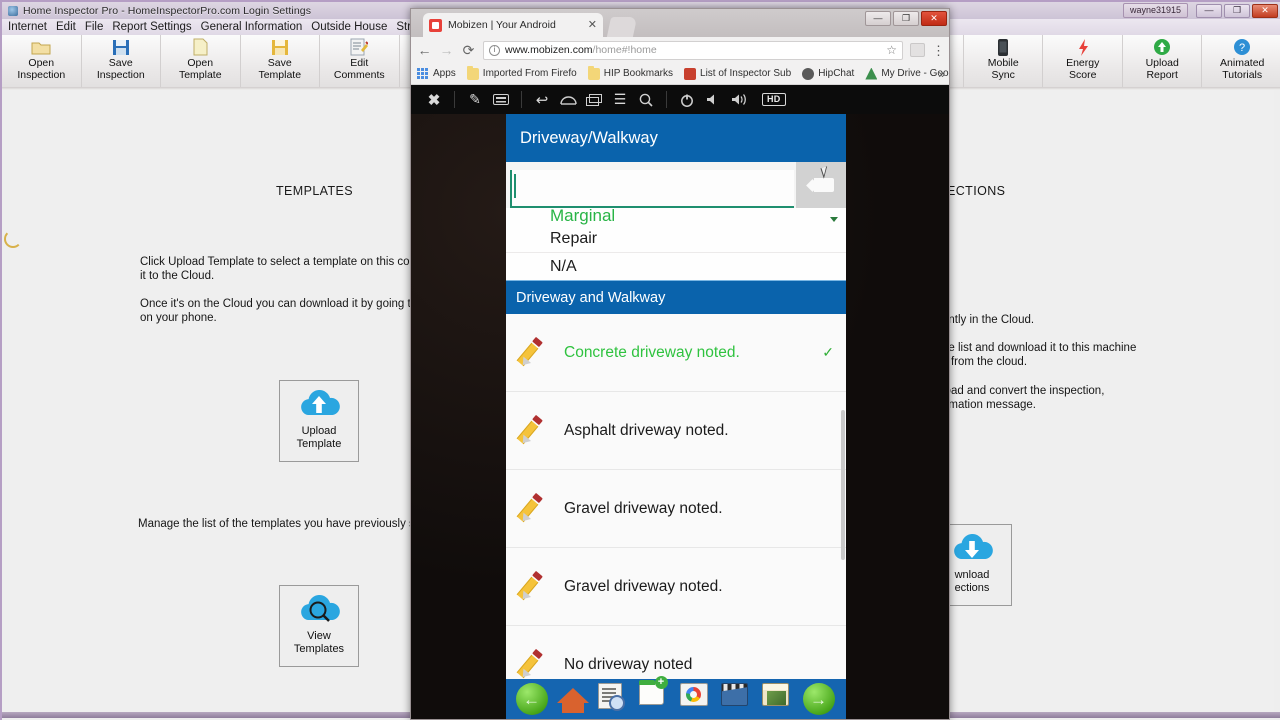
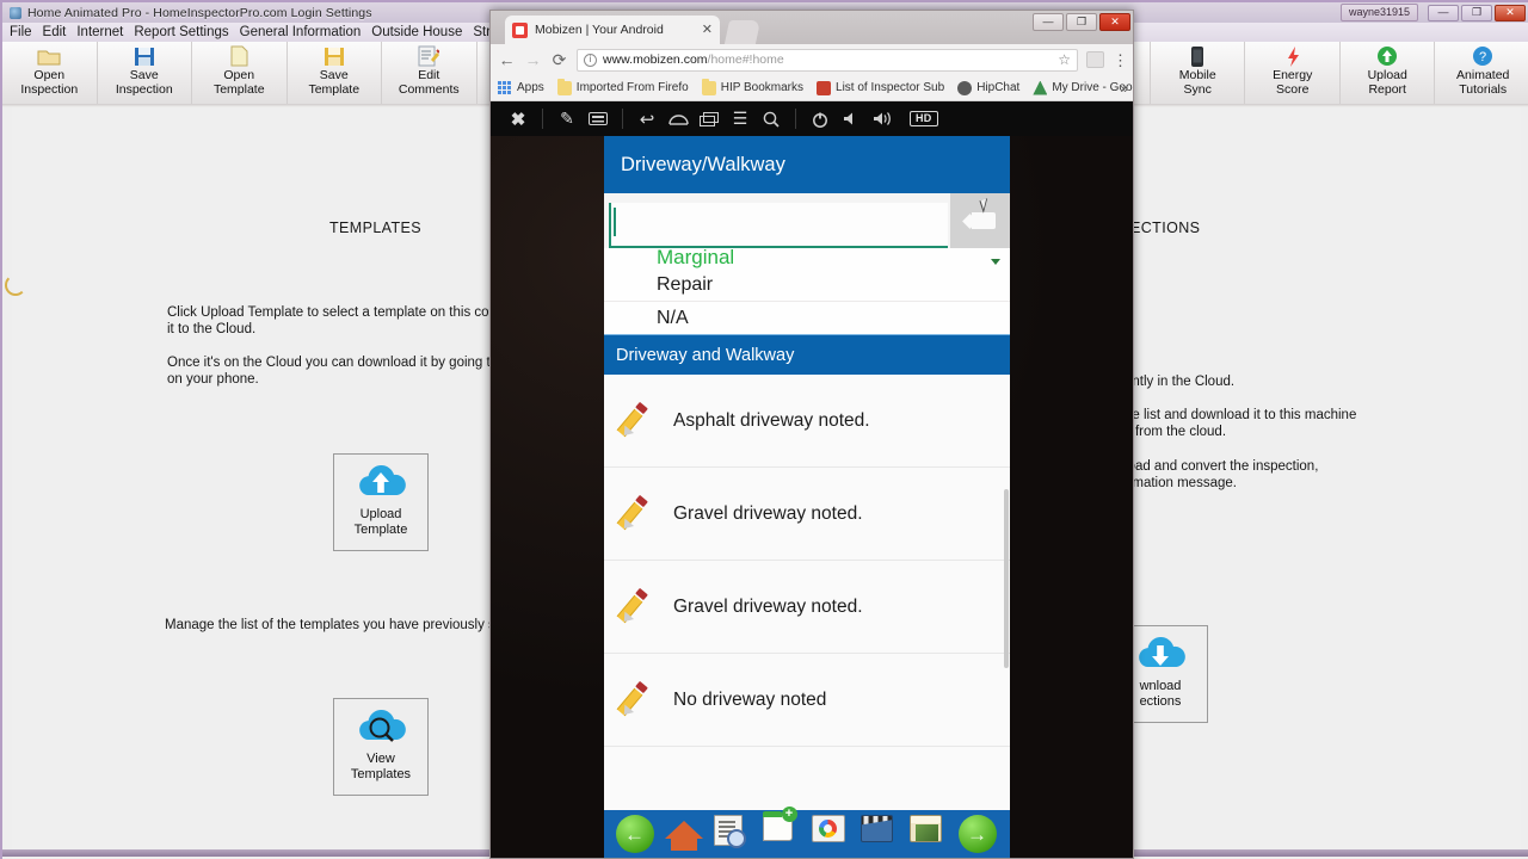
- Home Inspector Pro - HomeInspectorPro.com Login Settings
+ Home Animated Pro - HomeInspectorPro.com Login Settings
  wayne31915
  —
  ❐
  ✕
- Internet
+ File
  Edit
- File
+ Internet
  Report Settings
  General Information
  Outside House
  Open
  Inspection
  Save
  Inspection
  Open
  Template
  Save
  Template
  Edit
  Comments
  Mobile
  Sync
  Energy
  Score
  Upload
  Report
  ?
  Animated
  Tutorials
  TEMPLATES
  Click Upload Template to select a template on this co
  it to the Cloud.
  Once it's on the Cloud you can download it by going
  on your phone.
  Manage the list of the templates you have previously
  Upload
  Template
  View
  Templates
  ECTIONS
  ntly in the Cloud.
  e list and download it to this machine
  from the cloud.
  ad and convert the inspection,
  mation message.
  wnload
  ections
  Mobizen | Your Android
  ✕
  —
  ❐
  ✕
  ←
  →
  ⟳
  i
  www.mobizen.com/home#!home
  ☆
  ⋮
  Apps
  Imported From Firefo
  HIP Bookmarks
  List of Inspector Sub
  HipChat
  My Drive - Goo
  »
  ✖
  ✎
  ↩
  ☰
  HD
  Driveway/Walkway
  Marginal
  Repair
  N/A
  Driveway and Walkway
- Concrete driveway noted.
- ✓
  Asphalt driveway noted.
  Gravel driveway noted.
  Gravel driveway noted.
  No driveway noted
  ←
  →
